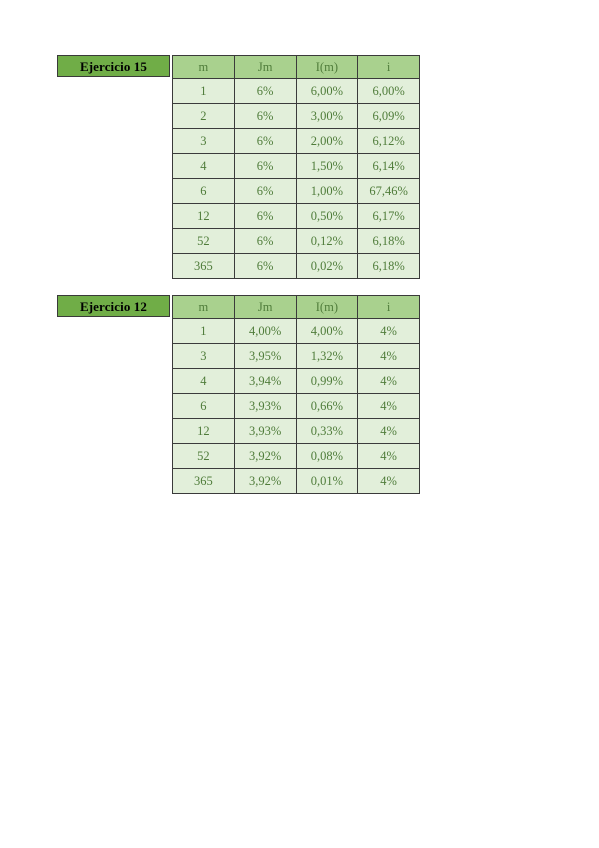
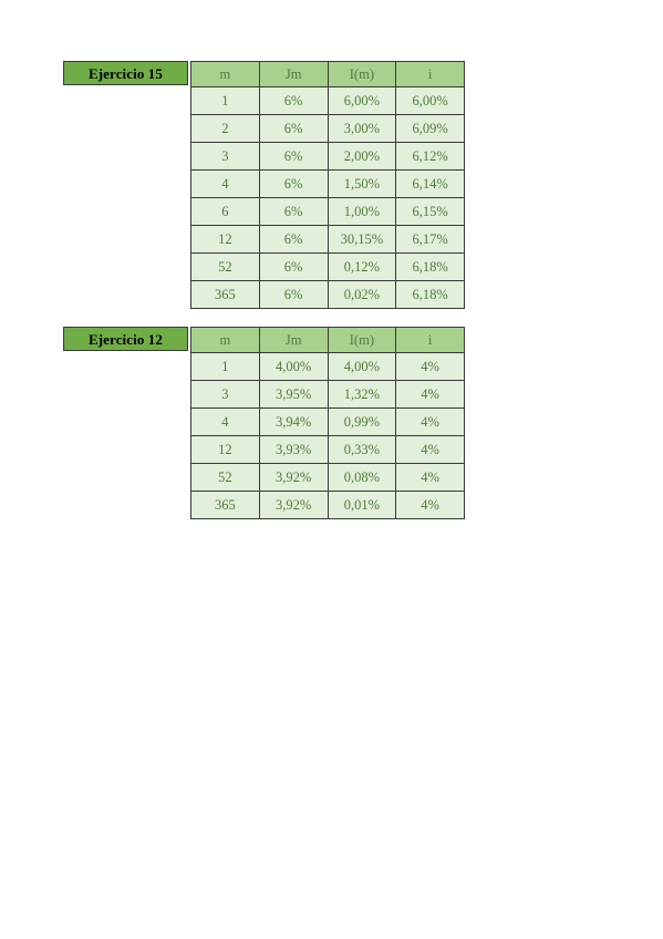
  Ejercicio 15
  m	Jm	I(m)	i
  1	6%	6,00%	6,00%
  2	6%	3,00%	6,09%
  3	6%	2,00%	6,12%
  4	6%	1,50%	6,14%
- 6	6%	1,00%	67,46%
+ 6	6%	1,00%	6,15%
- 12	6%	0,50%	6,17%
+ 12	6%	30,15%	6,17%
  52	6%	0,12%	6,18%
  365	6%	0,02%	6,18%
  Ejercicio 12
  m	Jm	I(m)	i
  1	4,00%	4,00%	4%
  3	3,95%	1,32%	4%
  4	3,94%	0,99%	4%
- 6	3,93%	0,66%	4%
  12	3,93%	0,33%	4%
  52	3,92%	0,08%	4%
  365	3,92%	0,01%	4%
